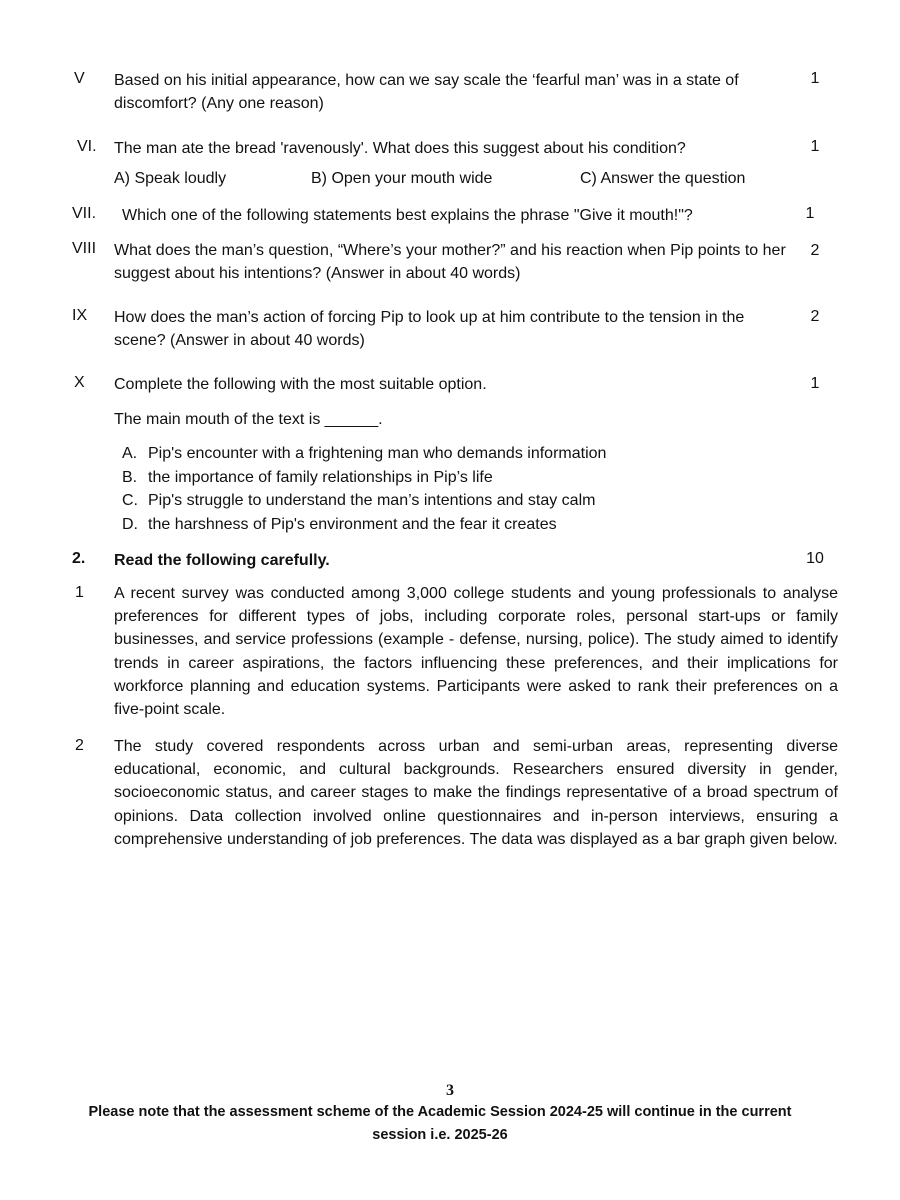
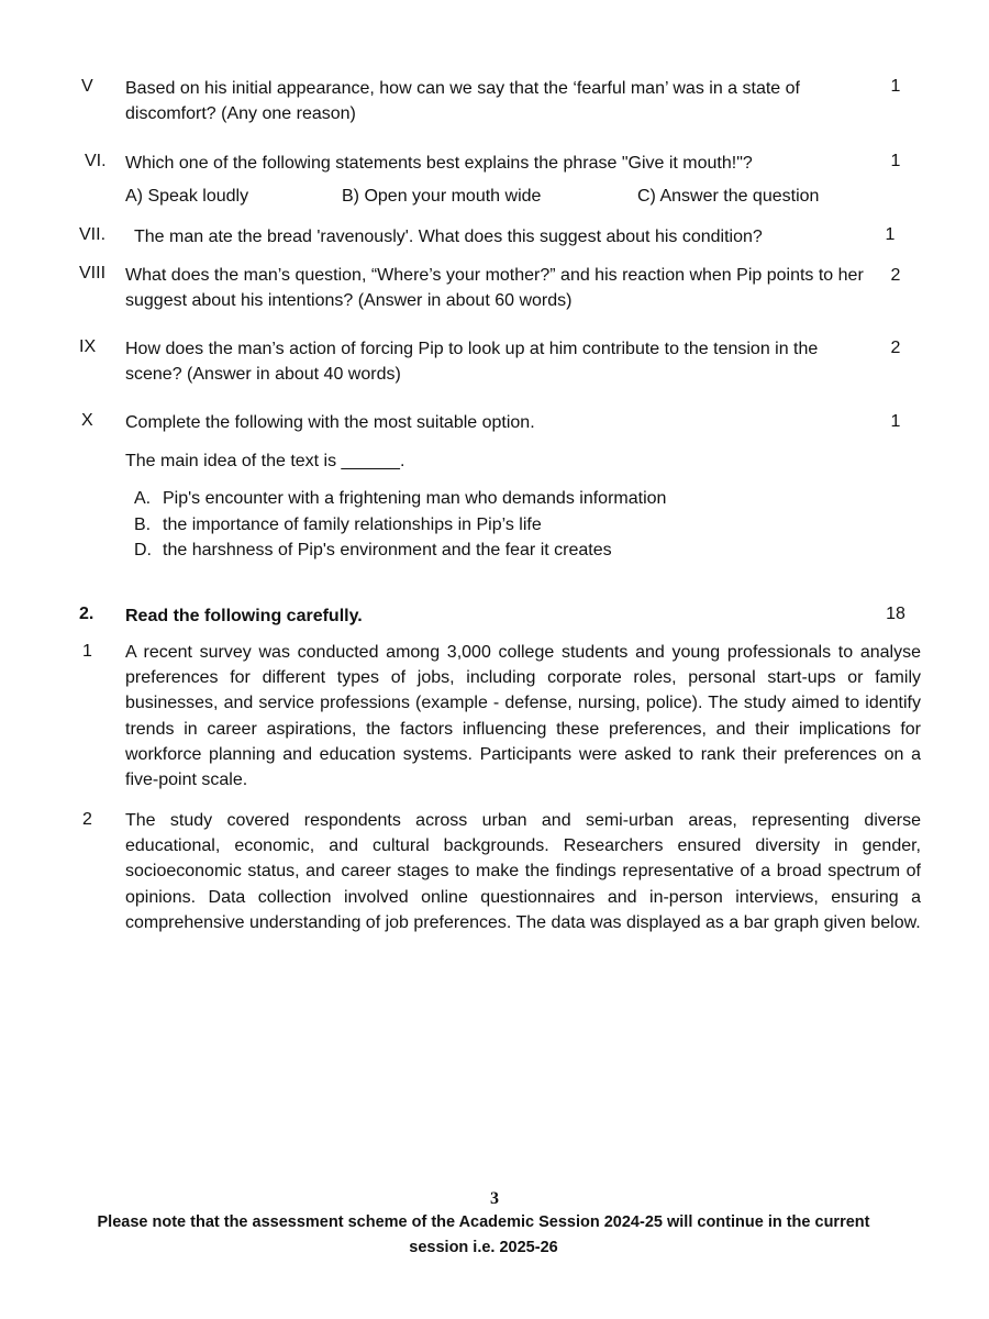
  V
- Based on his initial appearance, how can we say scale the ‘fearful man’ was in a state of discomfort? (Any one reason)
+ Based on his initial appearance, how can we say that the ‘fearful man’ was in a state of discomfort? (Any one reason)
  1
  VI.
- The man ate the bread 'ravenously'. What does this suggest about his condition?
+ Which one of the following statements best explains the phrase "Give it mouth!"?
  1
  A) Speak loudly
  B) Open your mouth wide
  C) Answer the question
  VII.
- Which one of the following statements best explains the phrase "Give it mouth!"?
+ The man ate the bread 'ravenously'. What does this suggest about his condition?
  1
  VIII
- What does the man’s question, “Where’s your mother?” and his reaction when Pip points to her suggest about his intentions? (Answer in about 40 words)
+ What does the man’s question, “Where’s your mother?” and his reaction when Pip points to her suggest about his intentions? (Answer in about 60 words)
  2
  IX
  How does the man’s action of forcing Pip to look up at him contribute to the tension in the scene? (Answer in about 40 words)
  2
  X
  Complete the following with the most suitable option.
  1
- The main mouth of the text is ______.
+ The main idea of the text is ______.
  A. Pip's encounter with a frightening man who demands information
  B. the importance of family relationships in Pip’s life
- C. Pip's struggle to understand the man’s intentions and stay calm
  D. the harshness of Pip's environment and the fear it creates
  2.
  Read the following carefully.
- 10
+ 18
  1
  A recent survey was conducted among 3,000 college students and young professionals to analyse preferences for different types of jobs, including corporate roles, personal start-ups or family businesses, and service professions (example - defense, nursing, police). The study aimed to identify trends in career aspirations, the factors influencing these preferences, and their implications for workforce planning and education systems. Participants were asked to rank their preferences on a five-point scale.
  2
  The study covered respondents across urban and semi-urban areas, representing diverse educational, economic, and cultural backgrounds. Researchers ensured diversity in gender, socioeconomic status, and career stages to make the findings representative of a broad spectrum of opinions. Data collection involved online questionnaires and in-person interviews, ensuring a comprehensive understanding of job preferences. The data was displayed as a bar graph given below.
  3
  Please note that the assessment scheme of the Academic Session 2024-25 will continue in the current session i.e. 2025-26
